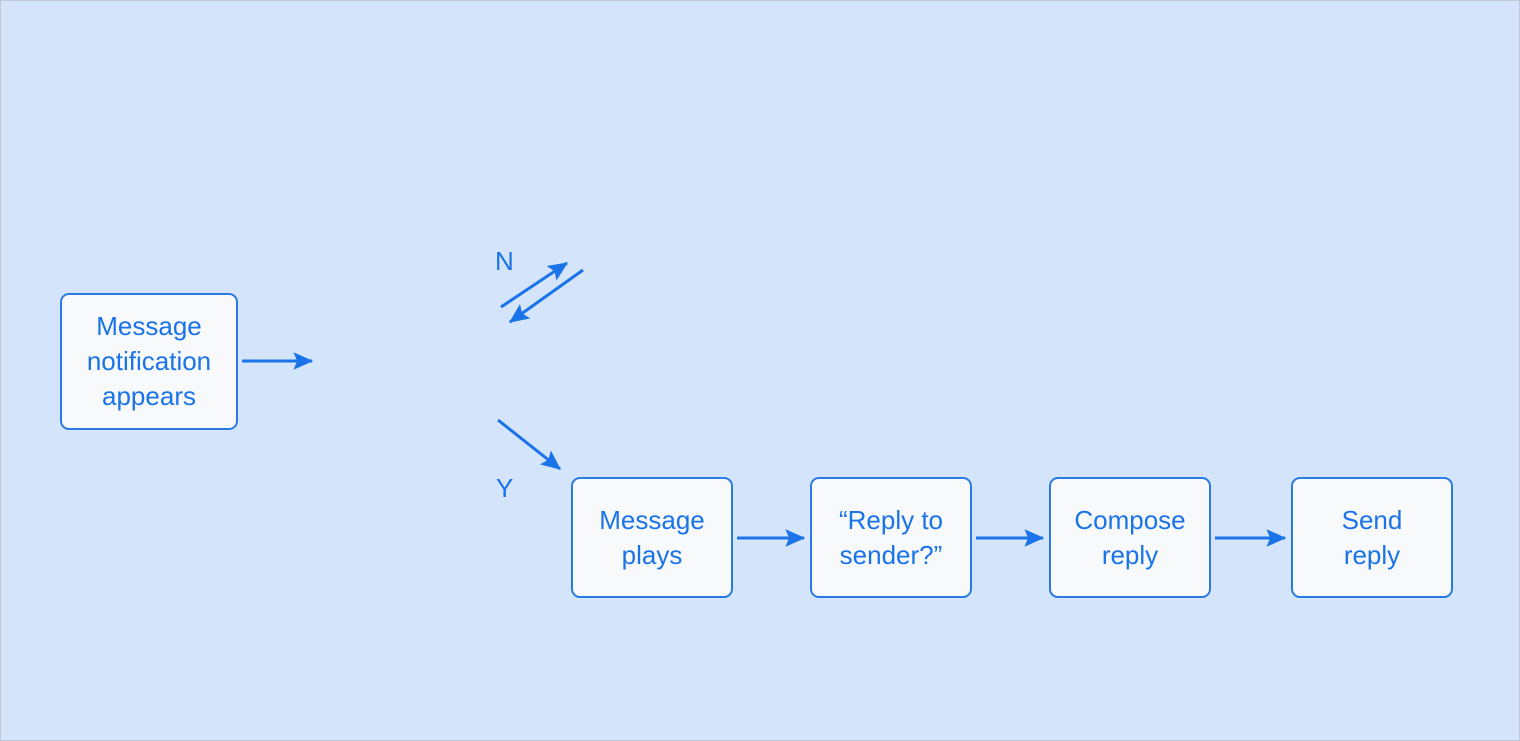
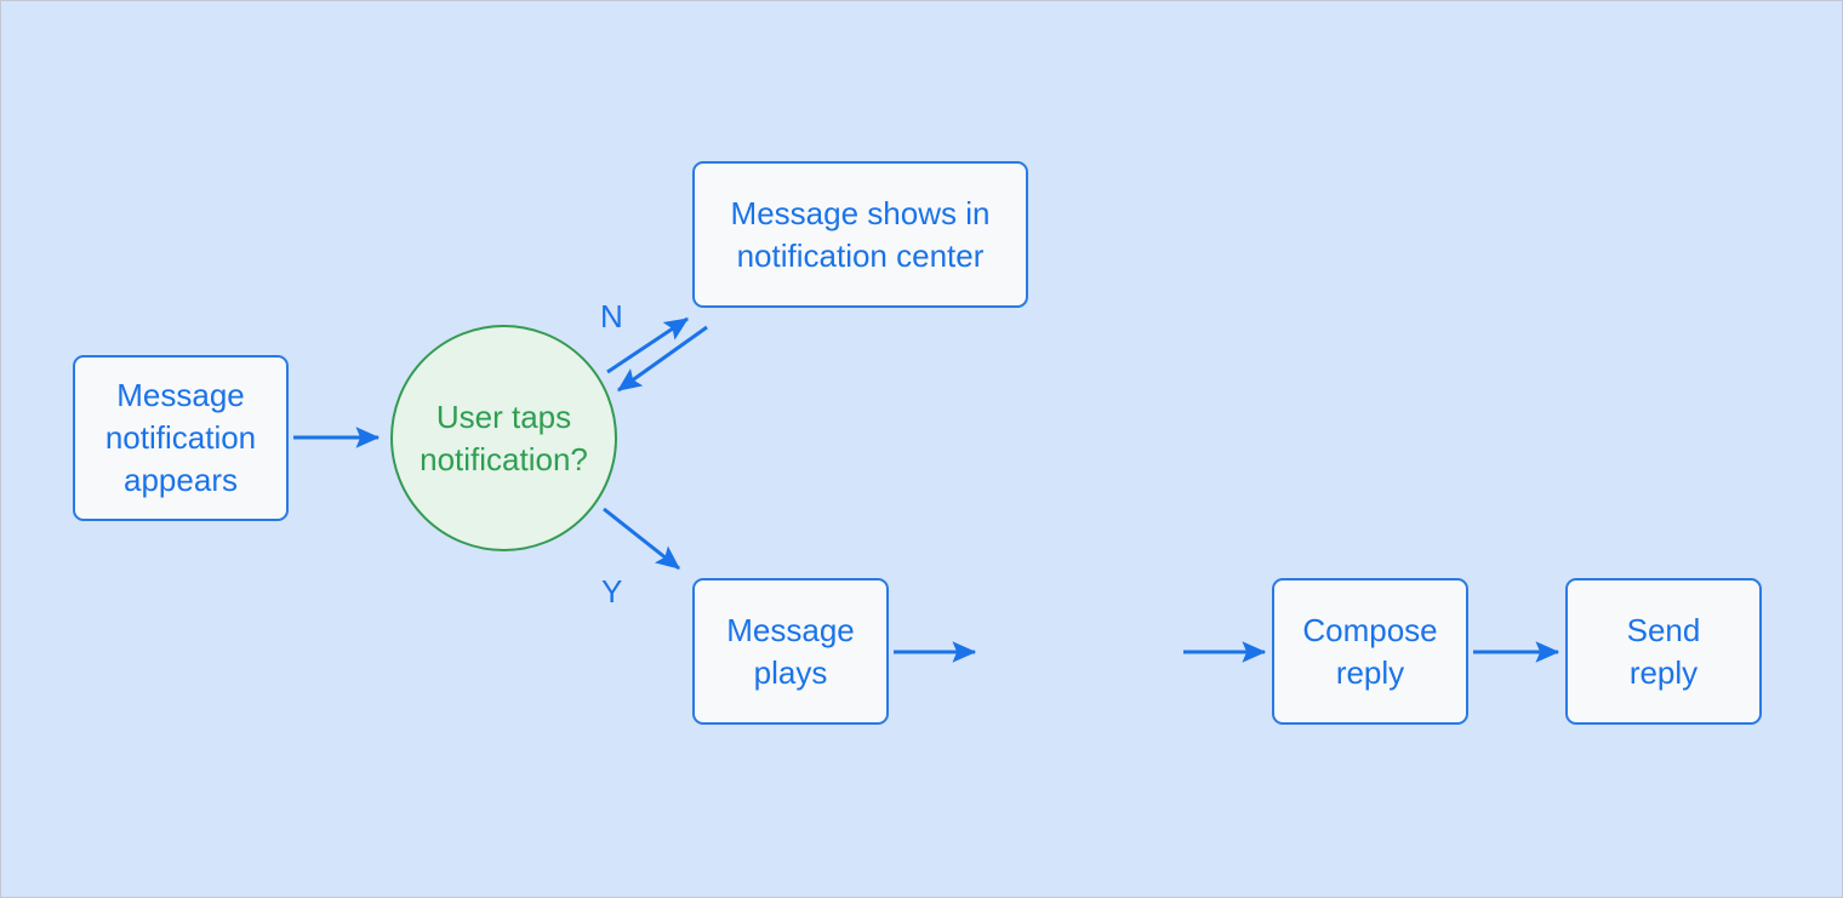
  Message
  notification
  appears
+ User taps
+ notification?
+ Message shows in
+ notification center
  Message
  plays
- “Reply to
- sender?”
  Compose
  reply
  Send
  reply
  N
  Y
